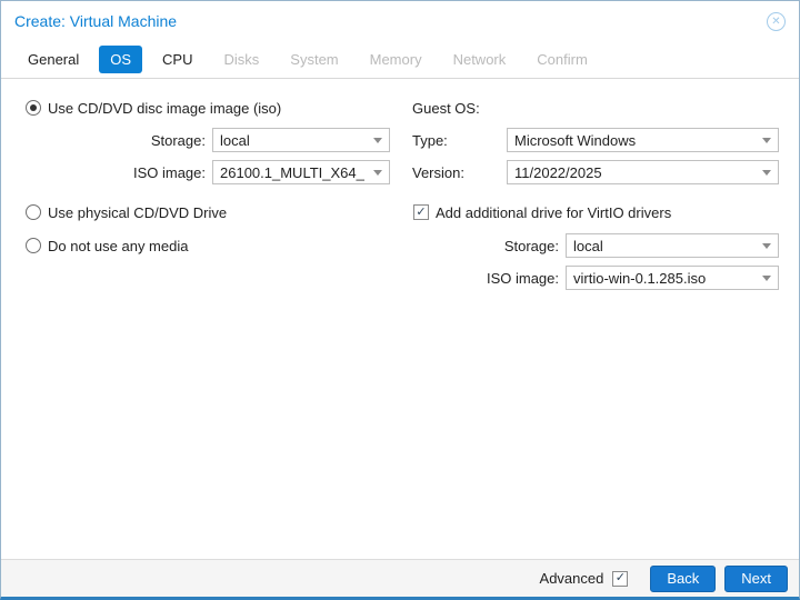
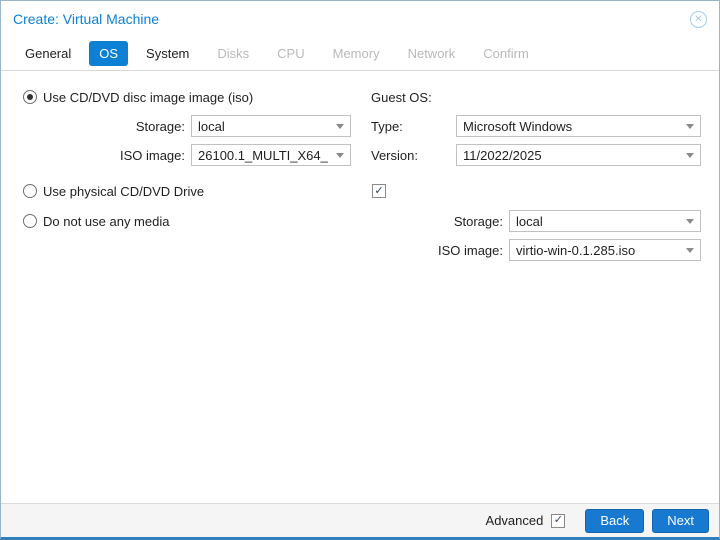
  Create: Virtual Machine
  ✕
  General
  OS
- CPU
+ System
  Disks
- System
+ CPU
  Memory
  Network
  Confirm
  Use CD/DVD disc image image (iso)
  Storage:
  local
  ISO image:
  26100.1_MULTI_X64_
  Use physical CD/DVD Drive
  Do not use any media
  Guest OS:
  Type:
  Microsoft Windows
  Version:
  11/2022/2025
  ✓
- Add additional drive for VirtIO drivers
  Storage:
  local
  ISO image:
  virtio-win-0.1.285.iso
  Advanced
  ✓
  Back
  Next
